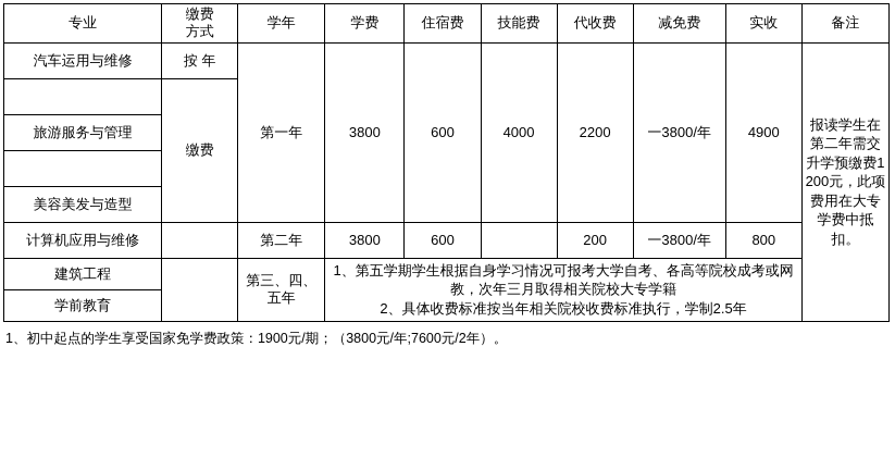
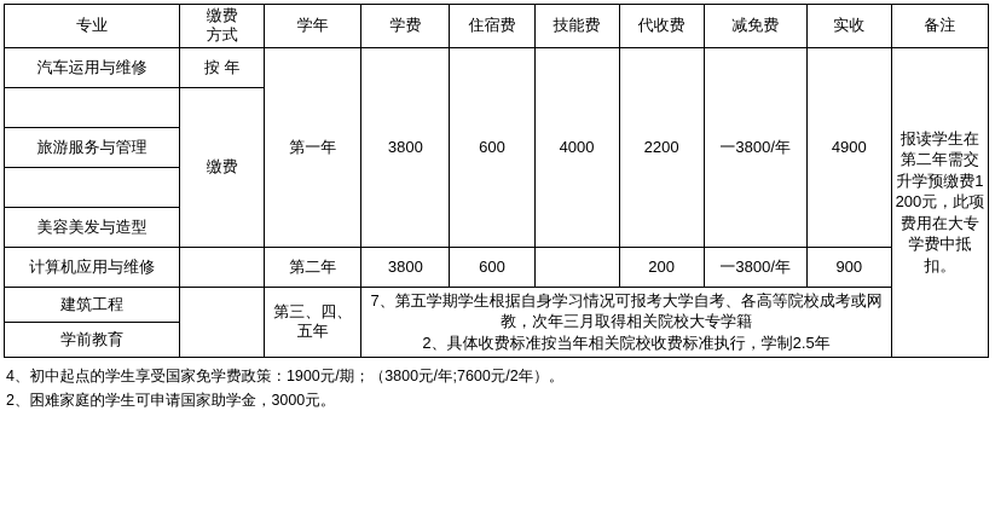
  专业	缴费 方式	学年	学费	住宿费	技能费	代收费	减免费	实收	备注
  汽车运用与维修	按 年	第一年	3800	600	4000	2200	一3800/年	4900	报读学生在第二年需交升学预缴费1200元，此项费用在大专学费中抵扣。
  	缴费
  旅游服务与管理
  美容美发与造型
- 计算机应用与维修		第二年	3800	600		200	一3800/年	800
+ 计算机应用与维修		第二年	3800	600		200	一3800/年	900
- 建筑工程		第三、四、 五年	1、第五学期学生根据自身学习情况可报考大学自考、各高等院校成考或网教，次年三月取得相关院校大专学籍 2、具体收费标准按当年相关院校收费标准执行，学制2.5年
+ 建筑工程		第三、四、 五年	7、第五学期学生根据自身学习情况可报考大学自考、各高等院校成考或网教，次年三月取得相关院校大专学籍 2、具体收费标准按当年相关院校收费标准执行，学制2.5年
  学前教育
- 1、初中起点的学生享受国家免学费政策：1900元/期；（3800元/年;7600元/2年）。
+ 4、初中起点的学生享受国家免学费政策：1900元/期；（3800元/年;7600元/2年）。
+ 2、困难家庭的学生可申请国家助学金，3000元。
